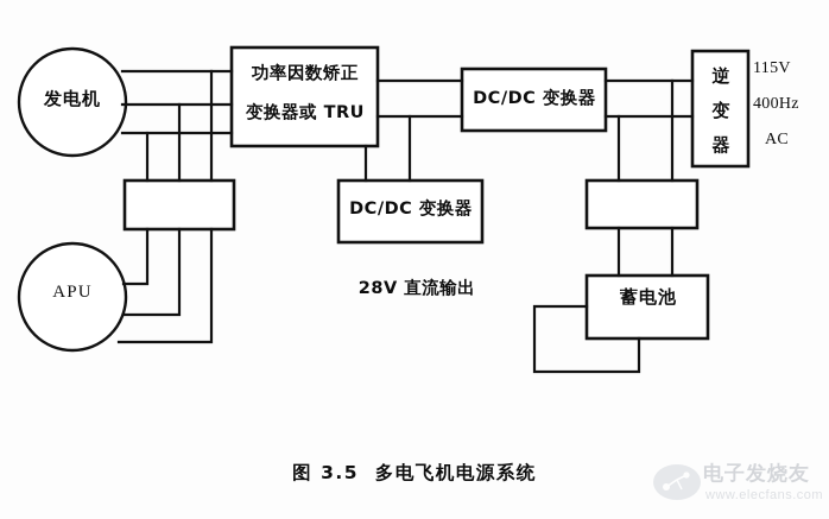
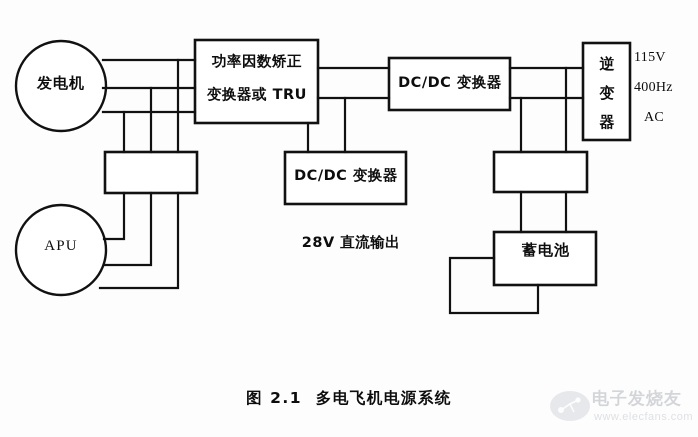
  发电机
  APU
  功率因数矫正
  变换器或 TRU
  DC/DC 变换器
  DC/DC 变换器
  28V 直流输出
  蓄电池
  逆
  变
  器
  115V
  400Hz
  AC
- 图 3.5 多电飞机电源系统
+ 图 2.1 多电飞机电源系统
  电子发烧友
  www.elecfans.com
